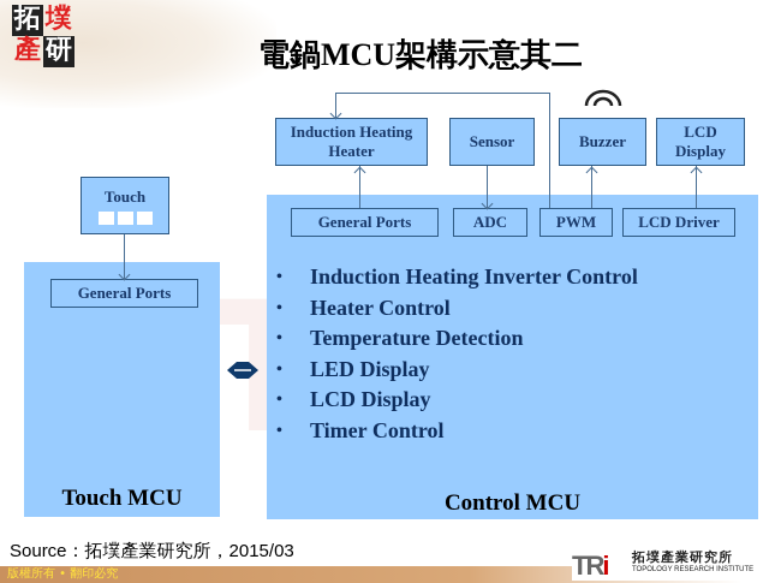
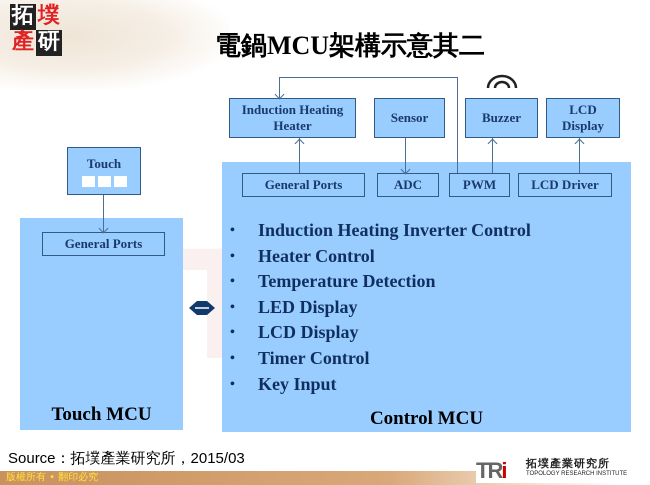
  拓
  墣
  產
  研
  電鍋MCU架構示意其二
  Induction Heating Heater
  Sensor
  Buzzer
  LCD Display
  Touch
  General Ports
  Touch MCU
  General Ports
  ADC
  PWM
  LCD Driver
  Induction Heating Inverter Control
  Heater Control
  Temperature Detection
  LED Display
  LCD Display
  Timer Control
+ Key Input
  Control MCU
  Source：拓墣產業研究所，2015/03
  版權所有 • 翻印必究
  TRi
  拓墣產業研究所
